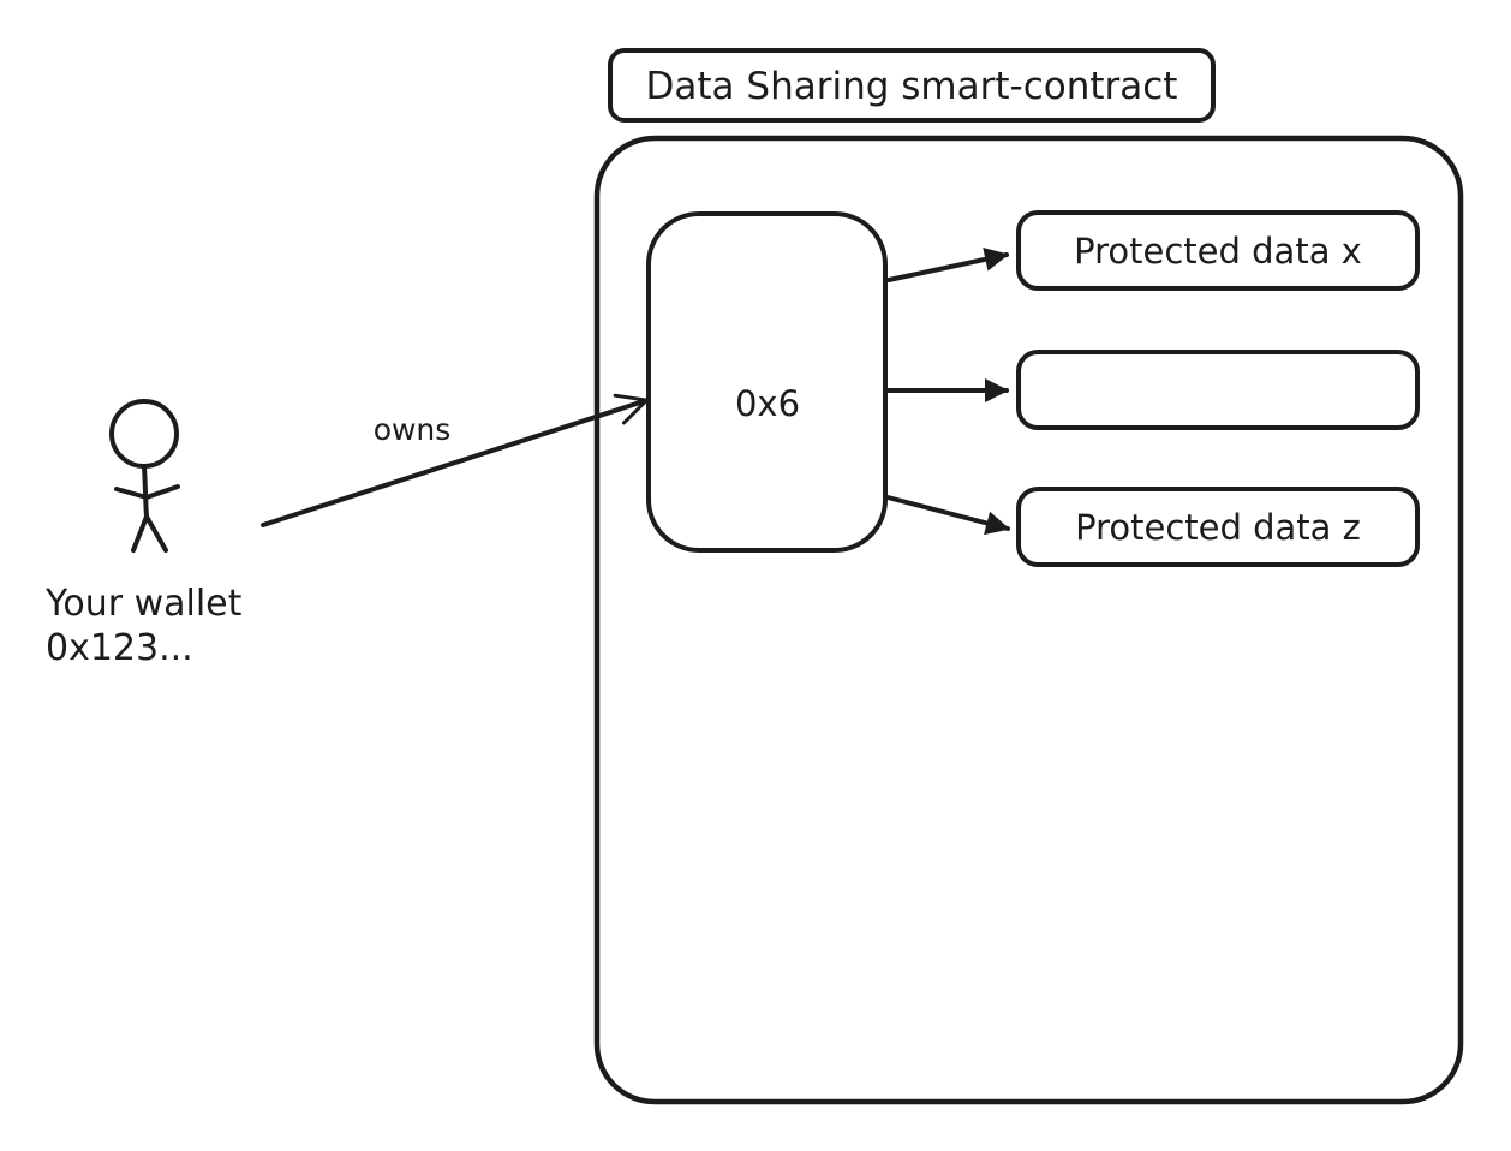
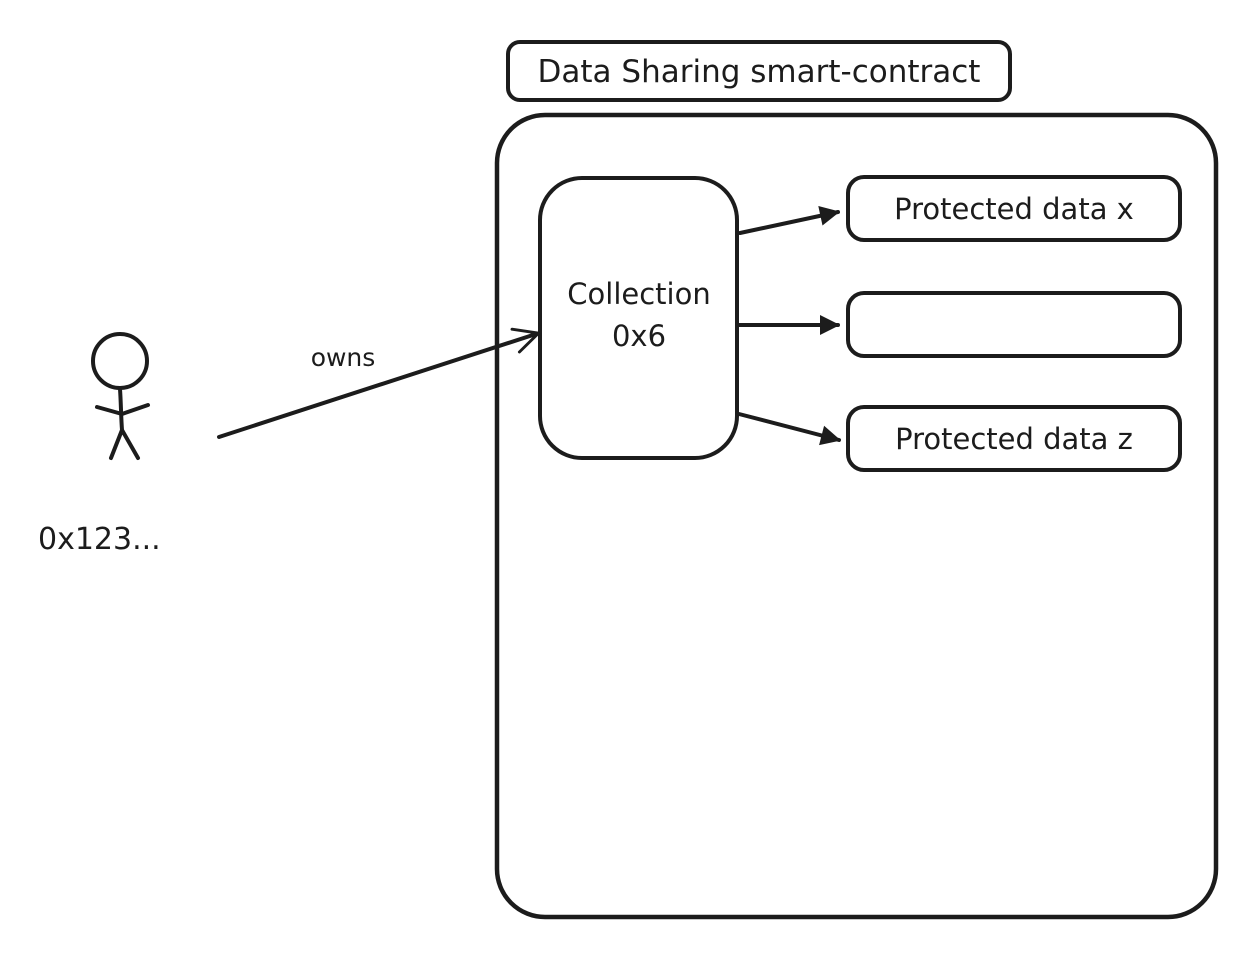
  Data Sharing smart-contract
+ Collection
  0x6
  Protected data x
  Protected data z
  owns
- Your wallet
  0x123...
